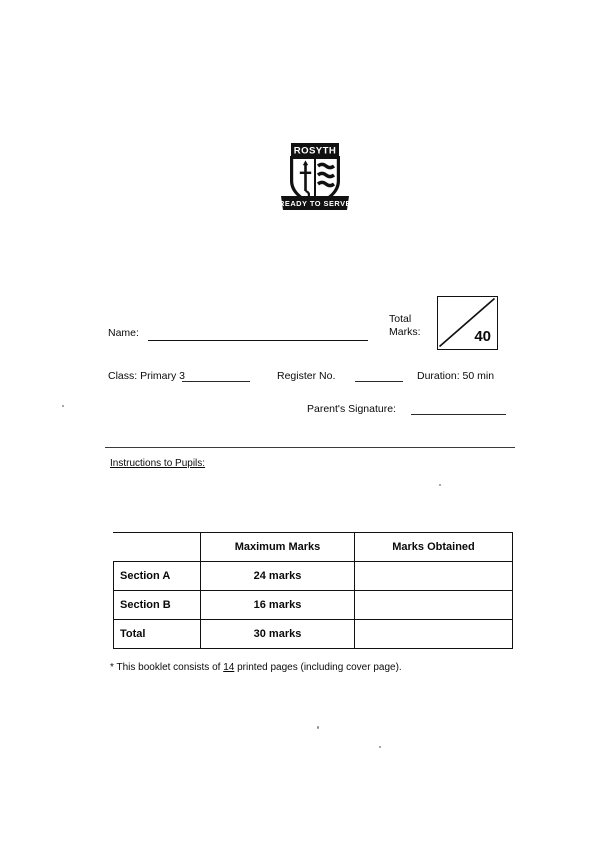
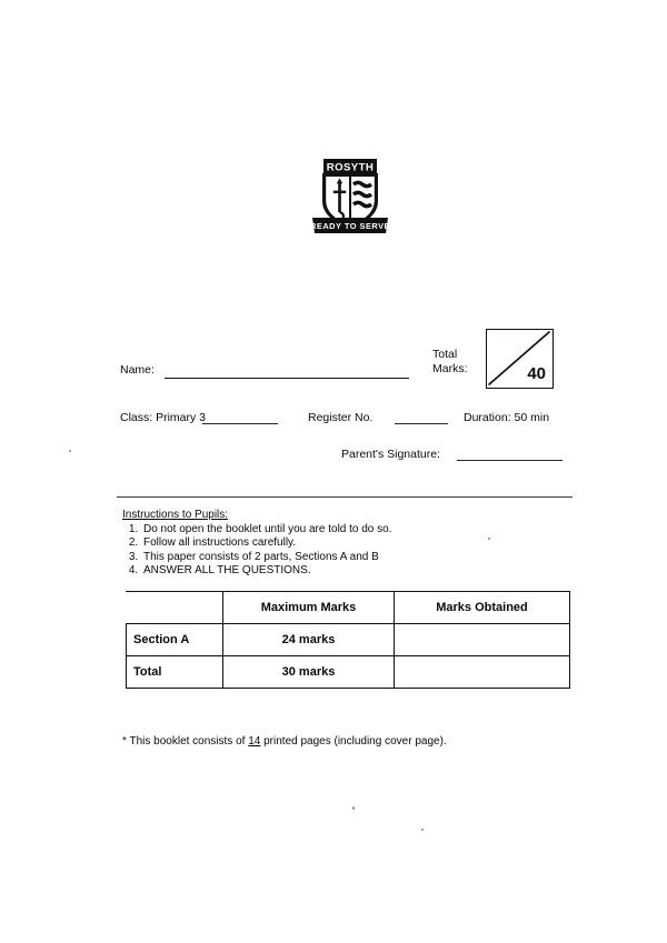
  ROSYTH
  READY TO SERVE
  Name:
  Total
  Marks:
  40
  Class: Primary 3
  Register No.
  Duration: 50 min
  Parent's Signature:
  Instructions to Pupils:
+ Do not open the booklet until you are told to do so.
+ Follow all instructions carefully.
+ This paper consists of 2 parts, Sections A and B
+ ANSWER ALL THE QUESTIONS.
  	Maximum Marks	Marks Obtained
  Section A	24 marks
- Section B	16 marks
  Total	30 marks
  * This booklet consists of 14 printed pages (including cover page).
